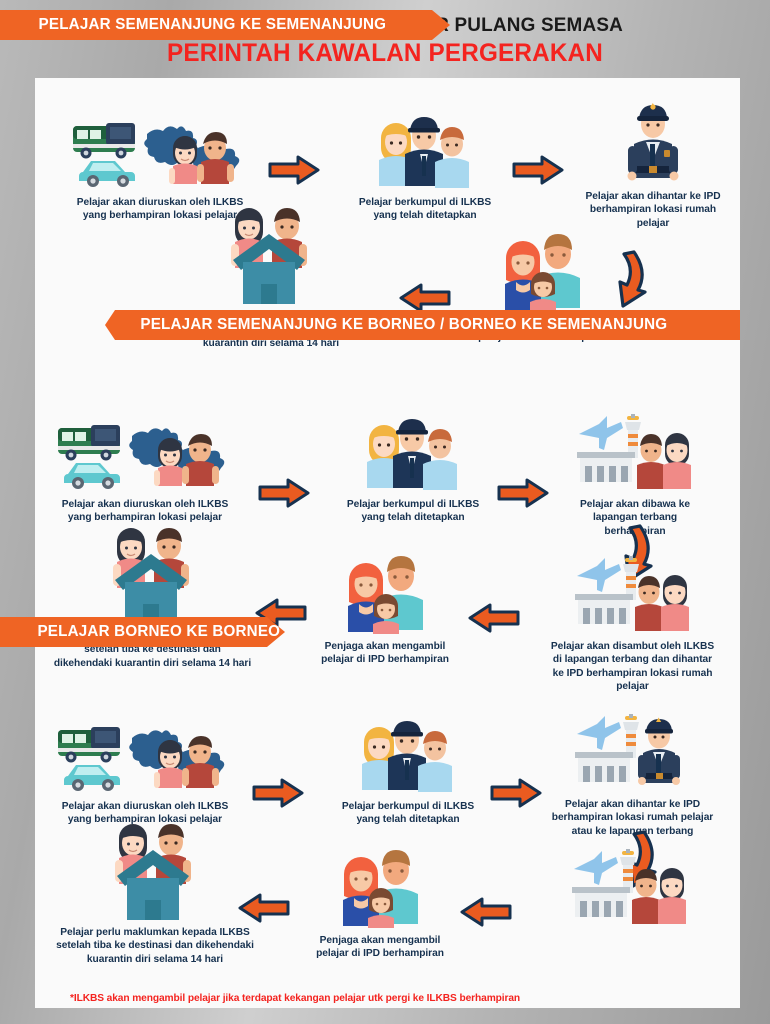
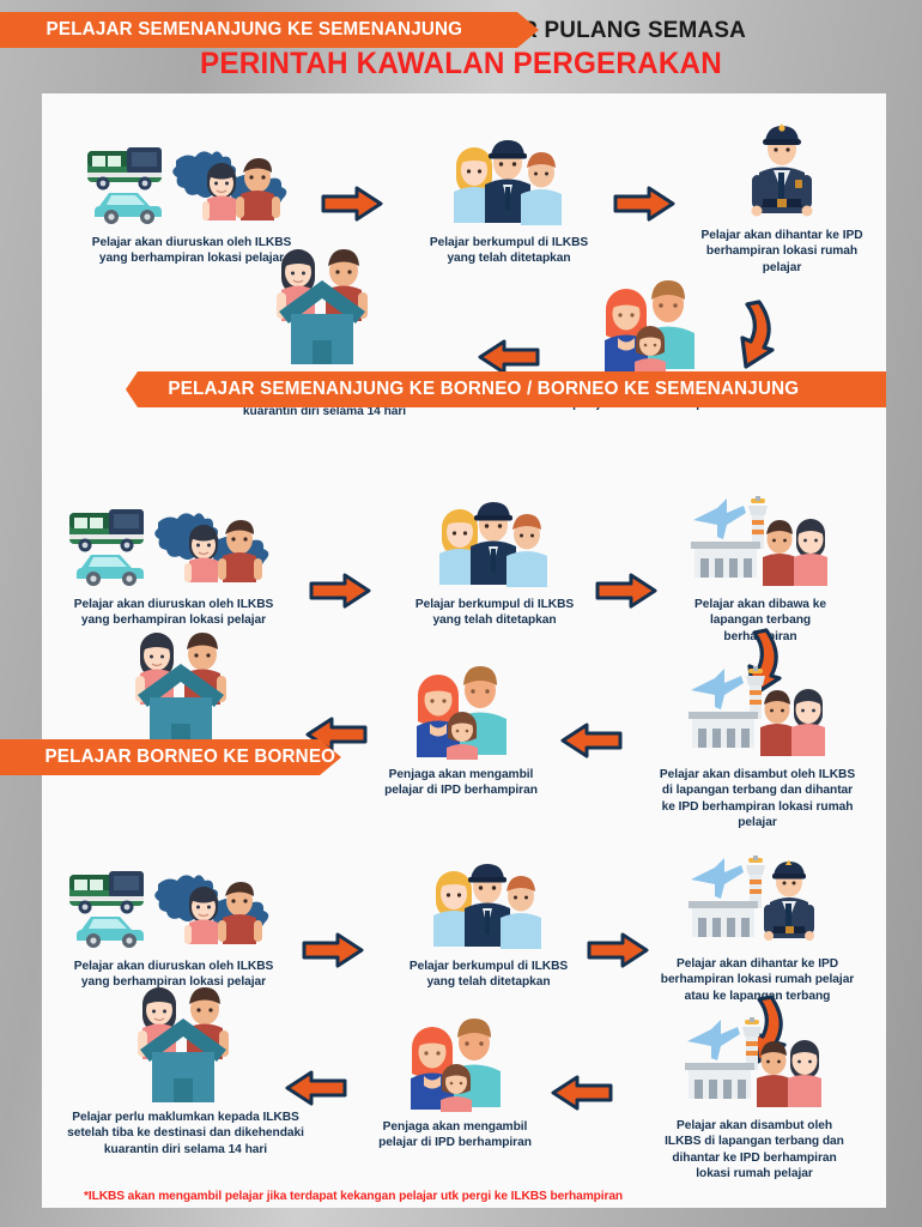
  PERINTAH KAWALAN PERGERAKAN
  PELAJAR SEMENANJUNG KE SEMENANJUNG
  Pelajar akan diuruskan oleh ILKBS
  yang berhampiran lokasi pelajar
  Pelajar berkumpul di ILKBS
  yang telah ditetapkan
  Pelajar akan dihantar ke IPD
  berhampiran lokasi rumah
  pelajar
  kuarantin diri selama 14 hari
  PELAJAR SEMENANJUNG KE BORNEO / BORNEO KE SEMENANJUNG
  Pelajar akan diuruskan oleh ILKBS
  yang berhampiran lokasi pelajar
  Pelajar berkumpul di ILKBS
  yang telah ditetapkan
  Pelajar akan dibawa ke
  lapangan terbang
  berhairan
  Pelajar akan disambut oleh ILKBS
  di lapangan terbang dan dihantar
  ke IPD berhampiran lokasi rumah
  pelajar
  Penjaga akan mengambil
  pelajar di IPD berhampiran
- setelah tiba ke destinasi dan
- dikehendaki kuarantin diri selama 14 hari
  PELAJAR BORNEO KE BORNEO
  Pelajar akan diuruskan oleh ILKBS
  yang berhampiran lokasi pelajar
  Pelajar berkumpul di ILKBS
  yang telah ditetapkan
  Pelajar akan dihantar ke IPD
  berhampiran lokasi rumah pelajar
  atau ke lapangn terbang
+ Pelajar akan disambut oleh
+ ILKBS di lapangan terbang dan
+ dihantar ke IPD berhampiran
+ lokasi rumah pelajar
  Penjaga akan mengambil
  pelajar di IPD berhampiran
  Pelajar perlu maklumkan kepada ILKBS
  setelah tiba ke destinasi dan dikehendaki
  kuarantin diri selama 14 hari
  *ILKBS akan mengambil pelajar jika terdapat kekangan pelajar utk pergi ke ILKBS berhampiran
